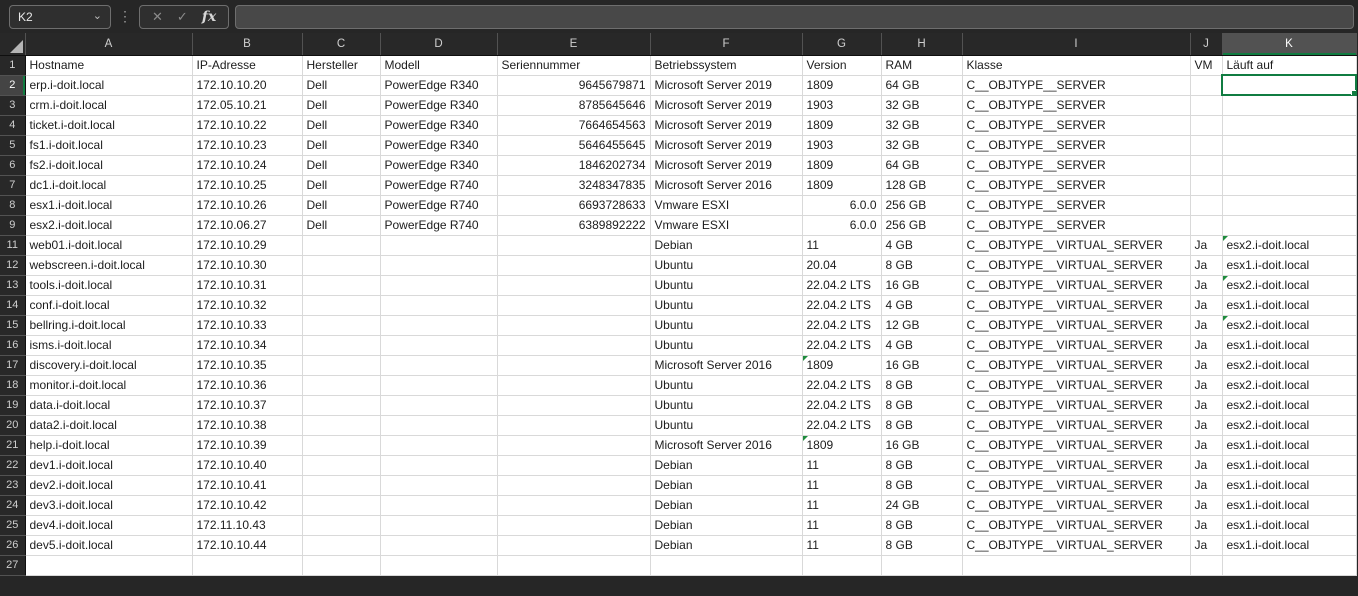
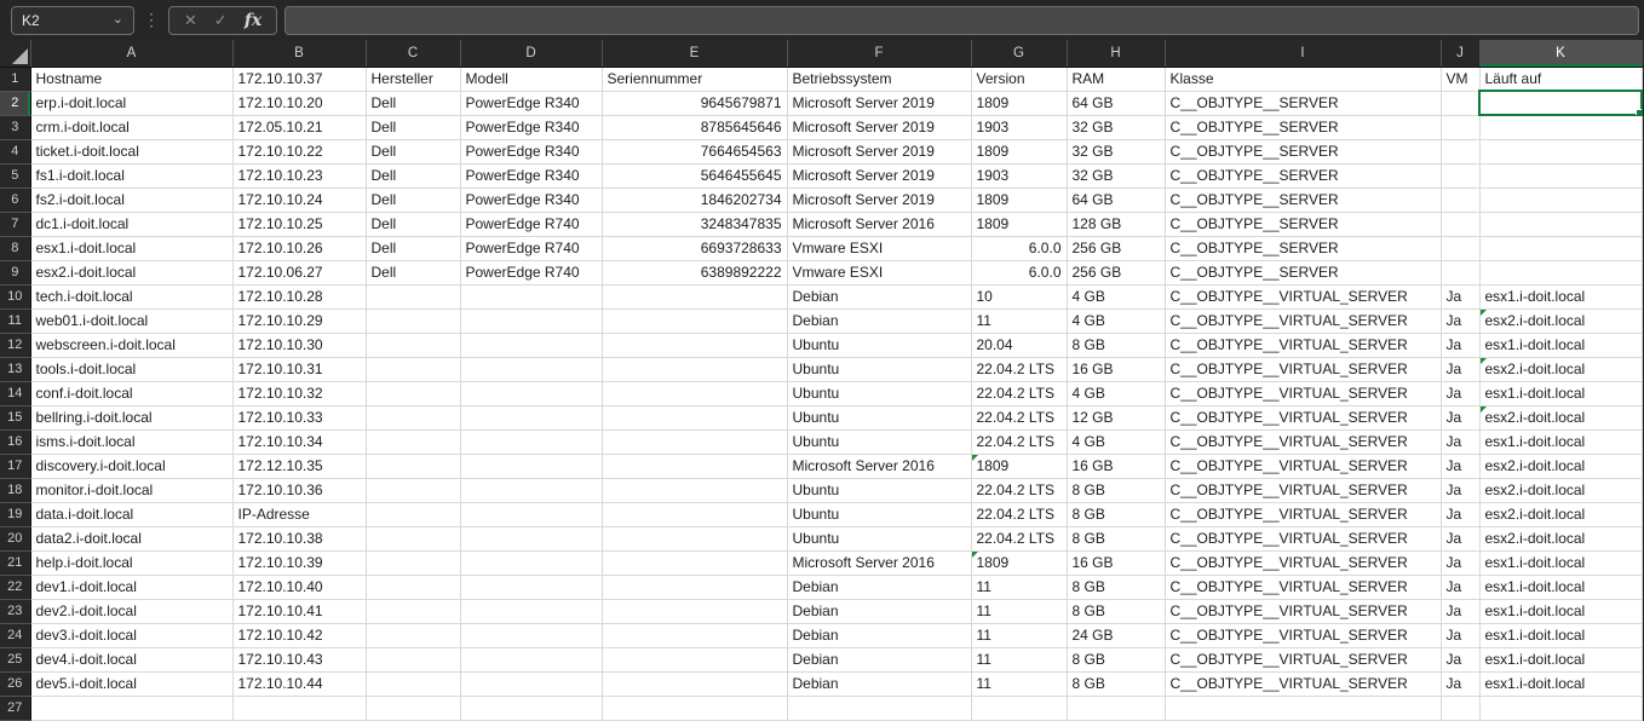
  K2
  ⌄
  ⋮
  ✕
  ✓
  fx
  	A	B	C	D	E	F	G	H	I	J	K
- 1	Hostname	IP-Adresse	Hersteller	Modell	Seriennummer	Betriebssystem	Version	RAM	Klasse	VM	Läuft auf
+ 1	Hostname	172.10.10.37	Hersteller	Modell	Seriennummer	Betriebssystem	Version	RAM	Klasse	VM	Läuft auf
  2	erp.i-doit.local	172.10.10.20	Dell	PowerEdge R340	9645679871	Microsoft Server 2019	1809	64 GB	C__OBJTYPE__SERVER
  3	crm.i-doit.local	172.05.10.21	Dell	PowerEdge R340	8785645646	Microsoft Server 2019	1903	32 GB	C__OBJTYPE__SERVER
  4	ticket.i-doit.local	172.10.10.22	Dell	PowerEdge R340	7664654563	Microsoft Server 2019	1809	32 GB	C__OBJTYPE__SERVER
  5	fs1.i-doit.local	172.10.10.23	Dell	PowerEdge R340	5646455645	Microsoft Server 2019	1903	32 GB	C__OBJTYPE__SERVER
  6	fs2.i-doit.local	172.10.10.24	Dell	PowerEdge R340	1846202734	Microsoft Server 2019	1809	64 GB	C__OBJTYPE__SERVER
  7	dc1.i-doit.local	172.10.10.25	Dell	PowerEdge R740	3248347835	Microsoft Server 2016	1809	128 GB	C__OBJTYPE__SERVER
  8	esx1.i-doit.local	172.10.10.26	Dell	PowerEdge R740	6693728633	Vmware ESXI	6.0.0	256 GB	C__OBJTYPE__SERVER
  9	esx2.i-doit.local	172.10.06.27	Dell	PowerEdge R740	6389892222	Vmware ESXI	6.0.0	256 GB	C__OBJTYPE__SERVER
+ 10	tech.i-doit.local	172.10.10.28				Debian	10	4 GB	C__OBJTYPE__VIRTUAL_SERVER	Ja	esx1.i-doit.local
  11	web01.i-doit.local	172.10.10.29				Debian	11	4 GB	C__OBJTYPE__VIRTUAL_SERVER	Ja	esx2.i-doit.local
  12	webscreen.i-doit.local	172.10.10.30				Ubuntu	20.04	8 GB	C__OBJTYPE__VIRTUAL_SERVER	Ja	esx1.i-doit.local
  13	tools.i-doit.local	172.10.10.31				Ubuntu	22.04.2 LTS	16 GB	C__OBJTYPE__VIRTUAL_SERVER	Ja	esx2.i-doit.local
  14	conf.i-doit.local	172.10.10.32				Ubuntu	22.04.2 LTS	4 GB	C__OBJTYPE__VIRTUAL_SERVER	Ja	esx1.i-doit.local
  15	bellring.i-doit.local	172.10.10.33				Ubuntu	22.04.2 LTS	12 GB	C__OBJTYPE__VIRTUAL_SERVER	Ja	esx2.i-doit.local
  16	isms.i-doit.local	172.10.10.34				Ubuntu	22.04.2 LTS	4 GB	C__OBJTYPE__VIRTUAL_SERVER	Ja	esx1.i-doit.local
- 17	discovery.i-doit.local	172.10.10.35				Microsoft Server 2016	1809	16 GB	C__OBJTYPE__VIRTUAL_SERVER	Ja	esx2.i-doit.local
+ 17	discovery.i-doit.local	172.12.10.35				Microsoft Server 2016	1809	16 GB	C__OBJTYPE__VIRTUAL_SERVER	Ja	esx2.i-doit.local
  18	monitor.i-doit.local	172.10.10.36				Ubuntu	22.04.2 LTS	8 GB	C__OBJTYPE__VIRTUAL_SERVER	Ja	esx2.i-doit.local
- 19	data.i-doit.local	172.10.10.37				Ubuntu	22.04.2 LTS	8 GB	C__OBJTYPE__VIRTUAL_SERVER	Ja	esx2.i-doit.local
+ 19	data.i-doit.local	IP-Adresse				Ubuntu	22.04.2 LTS	8 GB	C__OBJTYPE__VIRTUAL_SERVER	Ja	esx2.i-doit.local
  20	data2.i-doit.local	172.10.10.38				Ubuntu	22.04.2 LTS	8 GB	C__OBJTYPE__VIRTUAL_SERVER	Ja	esx2.i-doit.local
  21	help.i-doit.local	172.10.10.39				Microsoft Server 2016	1809	16 GB	C__OBJTYPE__VIRTUAL_SERVER	Ja	esx1.i-doit.local
  22	dev1.i-doit.local	172.10.10.40				Debian	11	8 GB	C__OBJTYPE__VIRTUAL_SERVER	Ja	esx1.i-doit.local
  23	dev2.i-doit.local	172.10.10.41				Debian	11	8 GB	C__OBJTYPE__VIRTUAL_SERVER	Ja	esx1.i-doit.local
  24	dev3.i-doit.local	172.10.10.42				Debian	11	24 GB	C__OBJTYPE__VIRTUAL_SERVER	Ja	esx1.i-doit.local
- 25	dev4.i-doit.local	172.11.10.43				Debian	11	8 GB	C__OBJTYPE__VIRTUAL_SERVER	Ja	esx1.i-doit.local
+ 25	dev4.i-doit.local	172.10.10.43				Debian	11	8 GB	C__OBJTYPE__VIRTUAL_SERVER	Ja	esx1.i-doit.local
  26	dev5.i-doit.local	172.10.10.44				Debian	11	8 GB	C__OBJTYPE__VIRTUAL_SERVER	Ja	esx1.i-doit.local
  27
